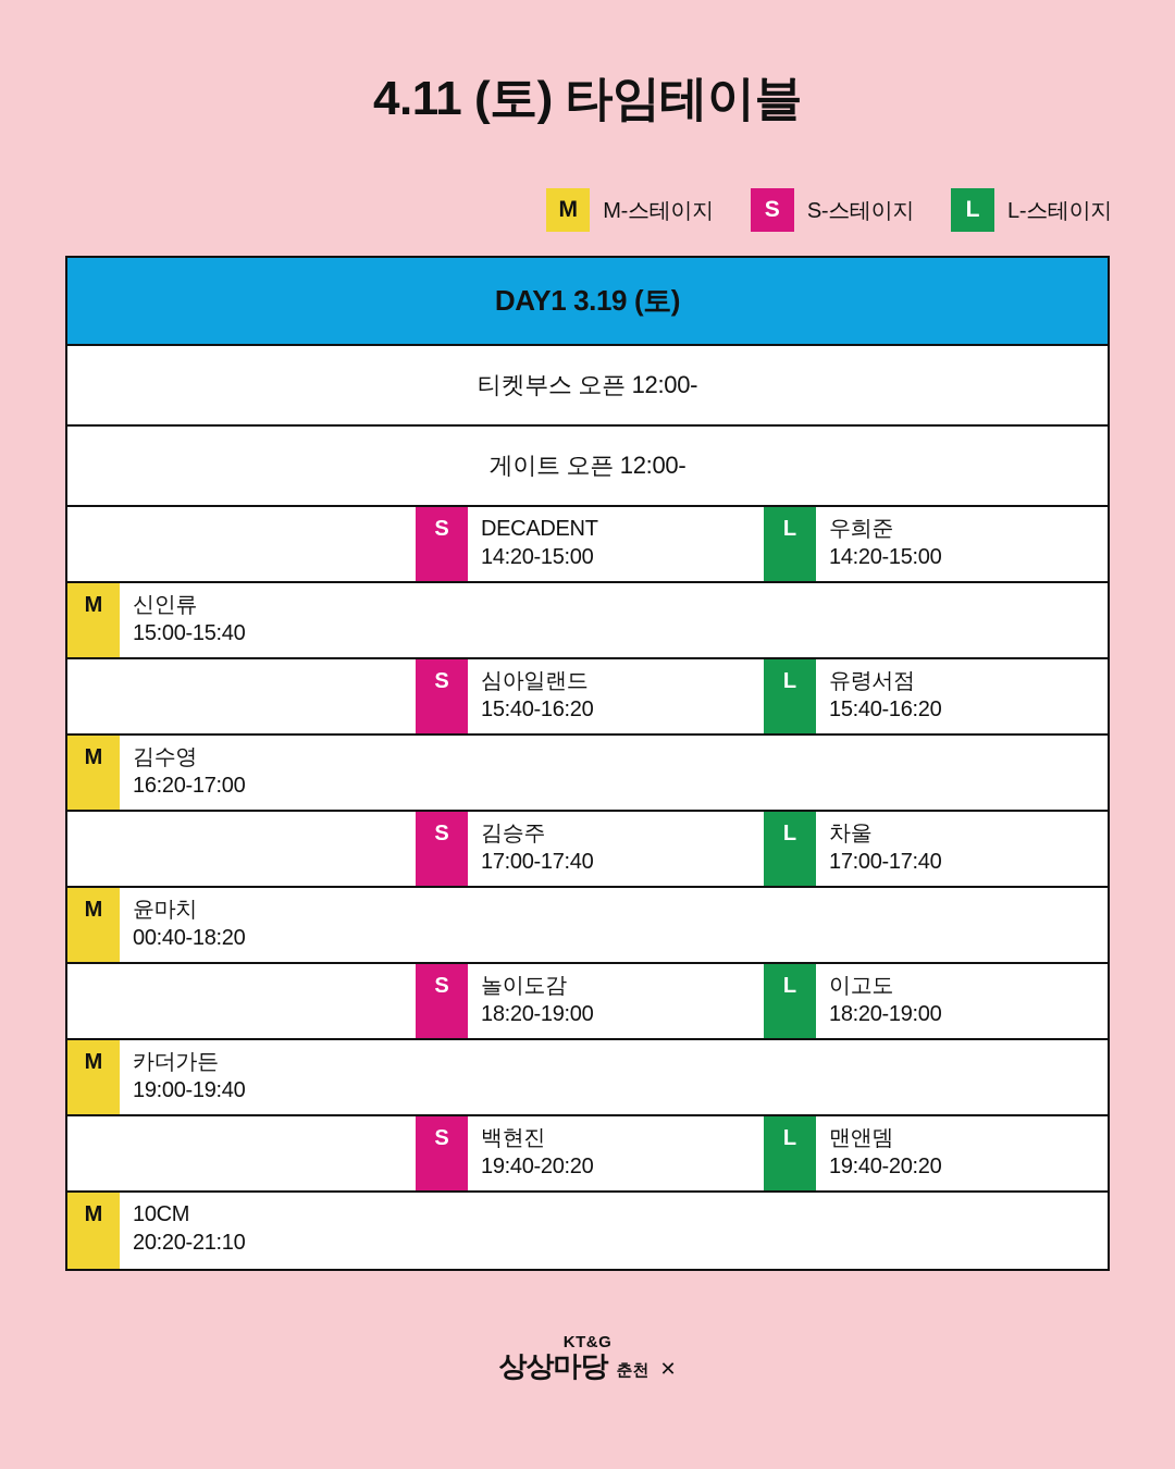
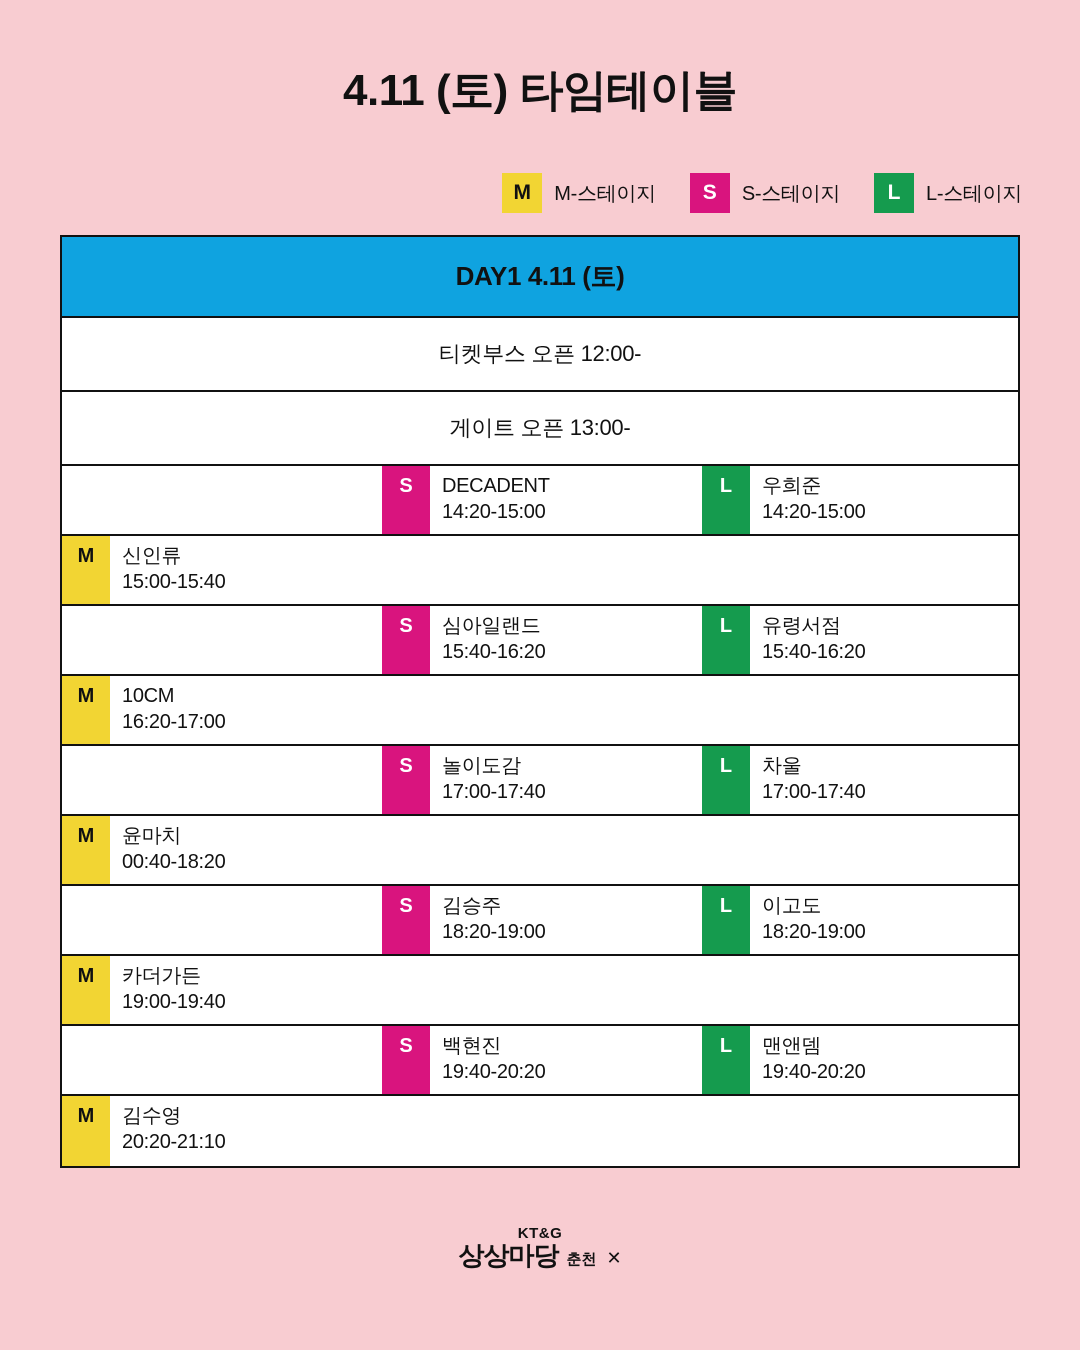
  4.11 (토) 타임테이블
  M
  M-스테이지
  S
  S-스테이지
  L
  L-스테이지
- DAY1 3.19 (토)
+ DAY1 4.11 (토)
  티켓부스 오픈 12:00-
- 게이트 오픈 12:00-
+ 게이트 오픈 13:00-
  S
  DECADENT
  14:20-15:00
  L
  우희준
  14:20-15:00
  M
  신인류
  15:00-15:40
  S
  심아일랜드
  15:40-16:20
  L
  유령서점
  15:40-16:20
  M
- 김수영
+ 10CM
  16:20-17:00
  S
- 김승주
+ 놀이도감
  17:00-17:40
  L
  차울
  17:00-17:40
  M
  윤마치
  00:40-18:20
  S
- 놀이도감
+ 김승주
  18:20-19:00
  L
  이고도
  18:20-19:00
  M
  카더가든
  19:00-19:40
  S
  백현진
  19:40-20:20
  L
  맨앤뎀
  19:40-20:20
  M
- 10CM
+ 김수영
  20:20-21:10
  KT&G
  상상마당
  춘천
  ✕
